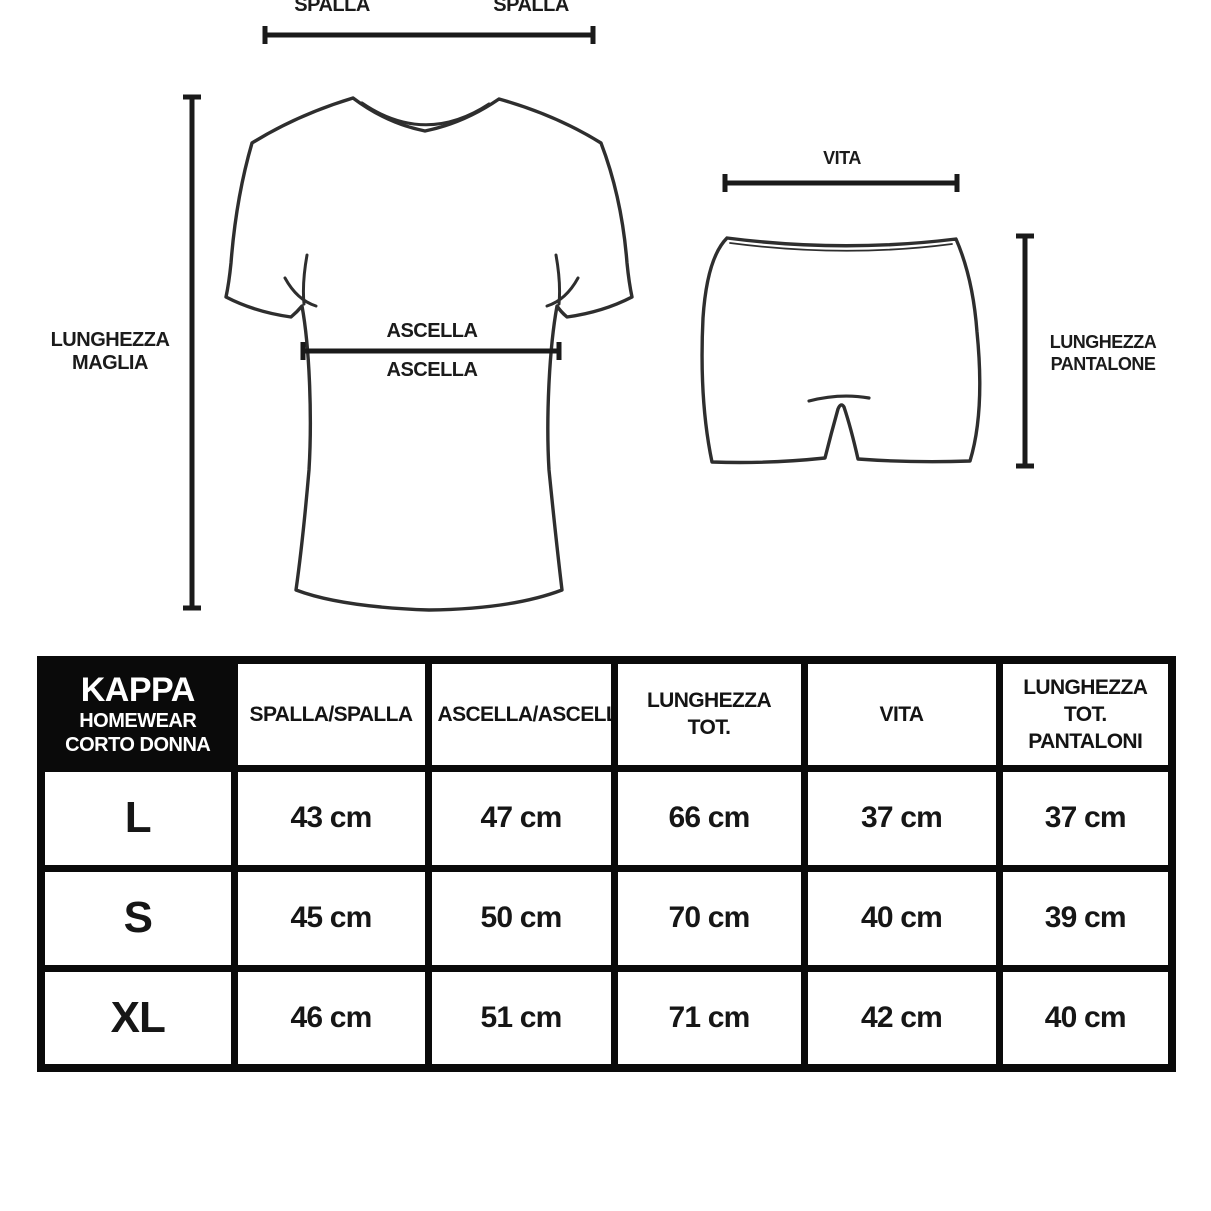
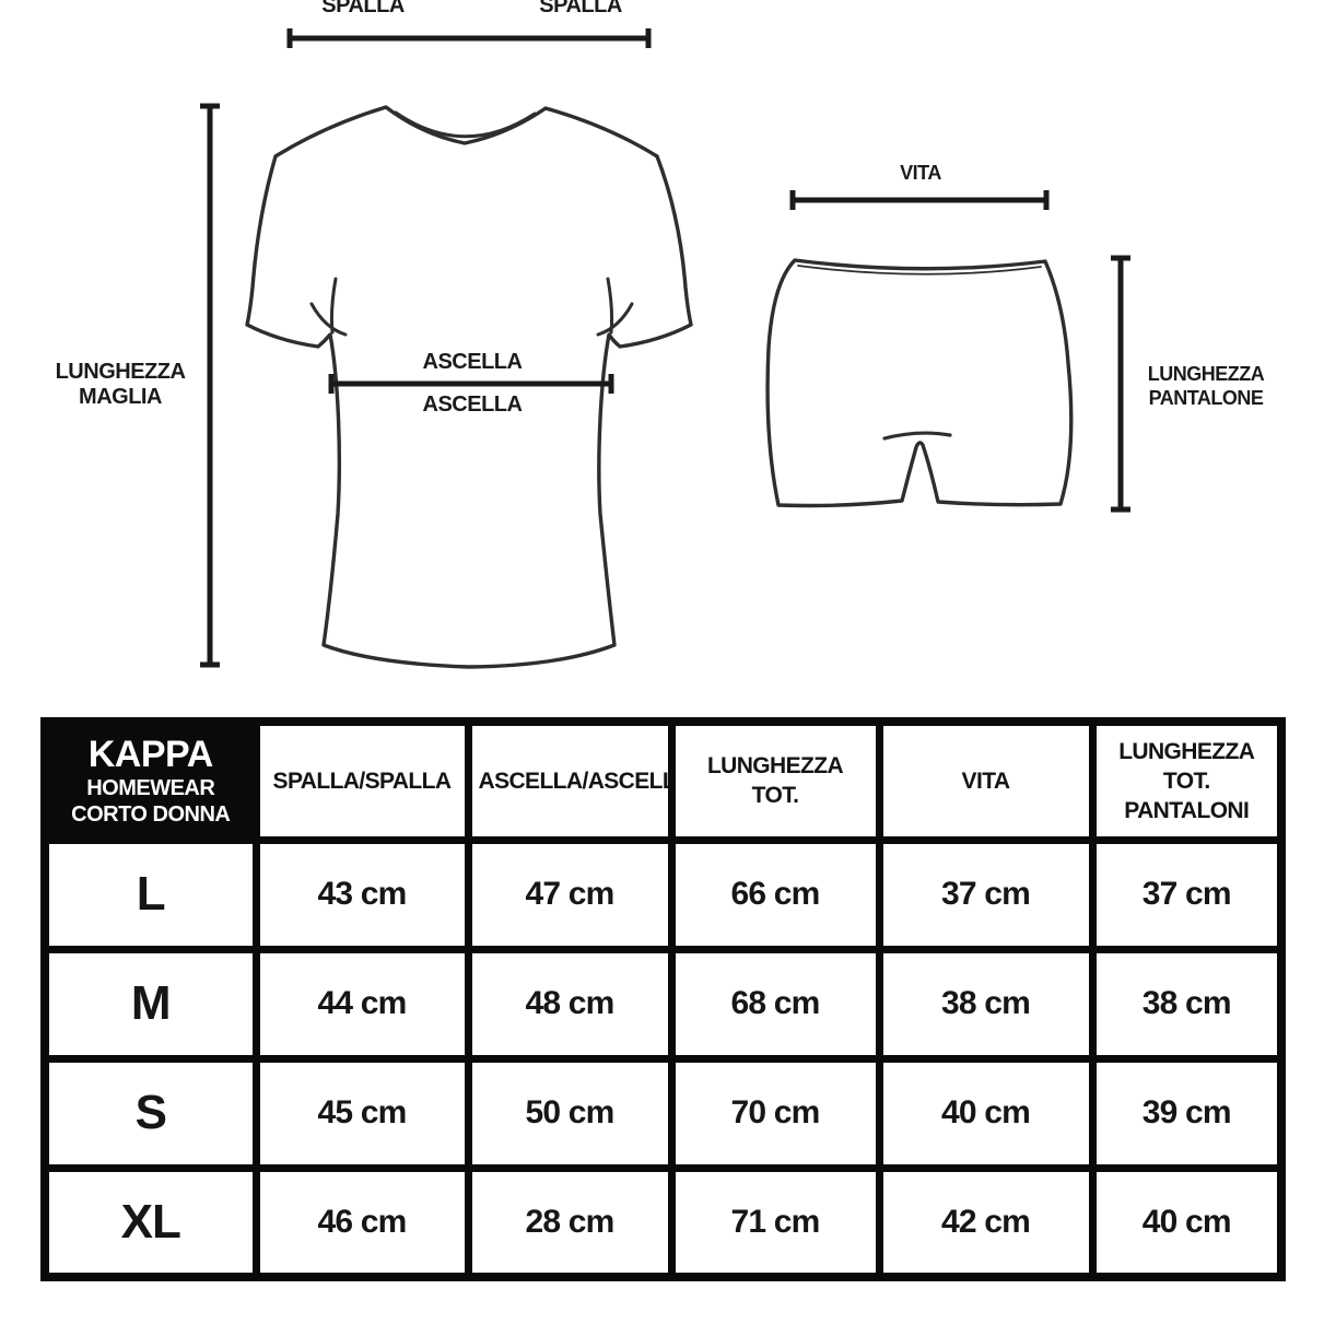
  SPALLA
  SPALLA
  LUNGHEZZA
  MAGLIA
  ASCELLA
  ASCELLA
  VITA
  LUNGHEZZA
  PANTALONE
  KAPPA HOMEWEAR CORTO DONNA	SPALLA/SPALLA	ASCELLA/ASCEL	LUNGHEZZA TOT.	VITA	LUNGHEZZA TOT. PANTALONI
  L	43 cm	47 cm	66 cm	37 cm	37 cm
+ M	44 cm	48 cm	68 cm	38 cm	38 cm
  S	45 cm	50 cm	70 cm	40 cm	39 cm
- XL	46 cm	51 cm	71 cm	42 cm	40 cm
+ XL	46 cm	28 cm	71 cm	42 cm	40 cm
